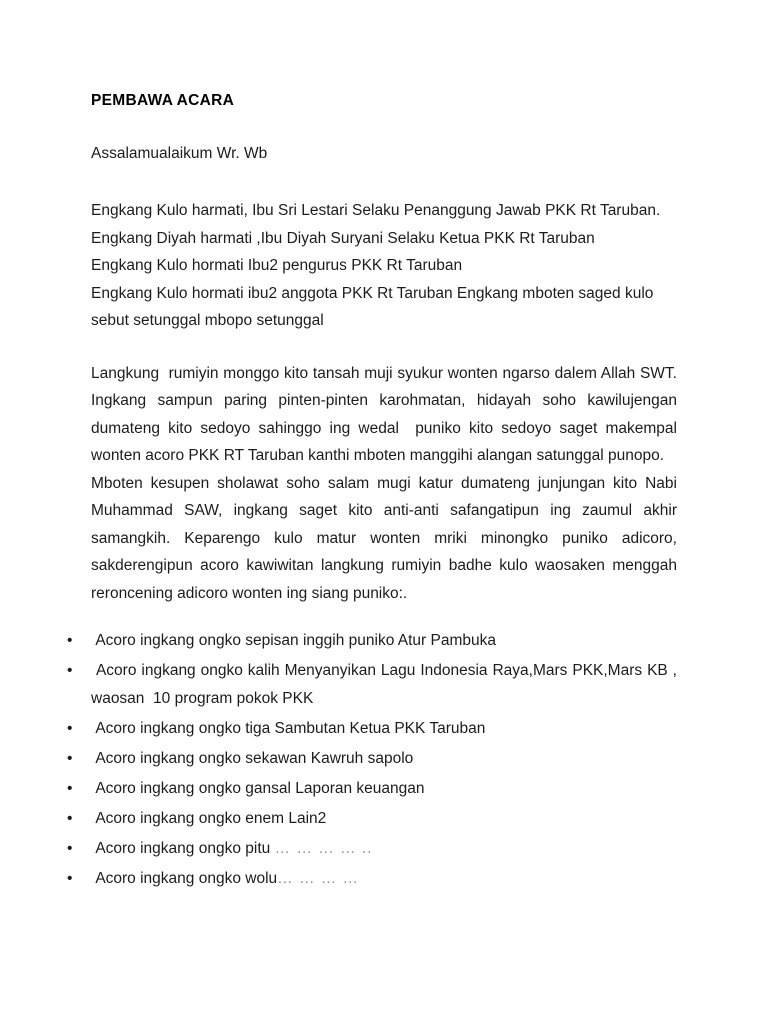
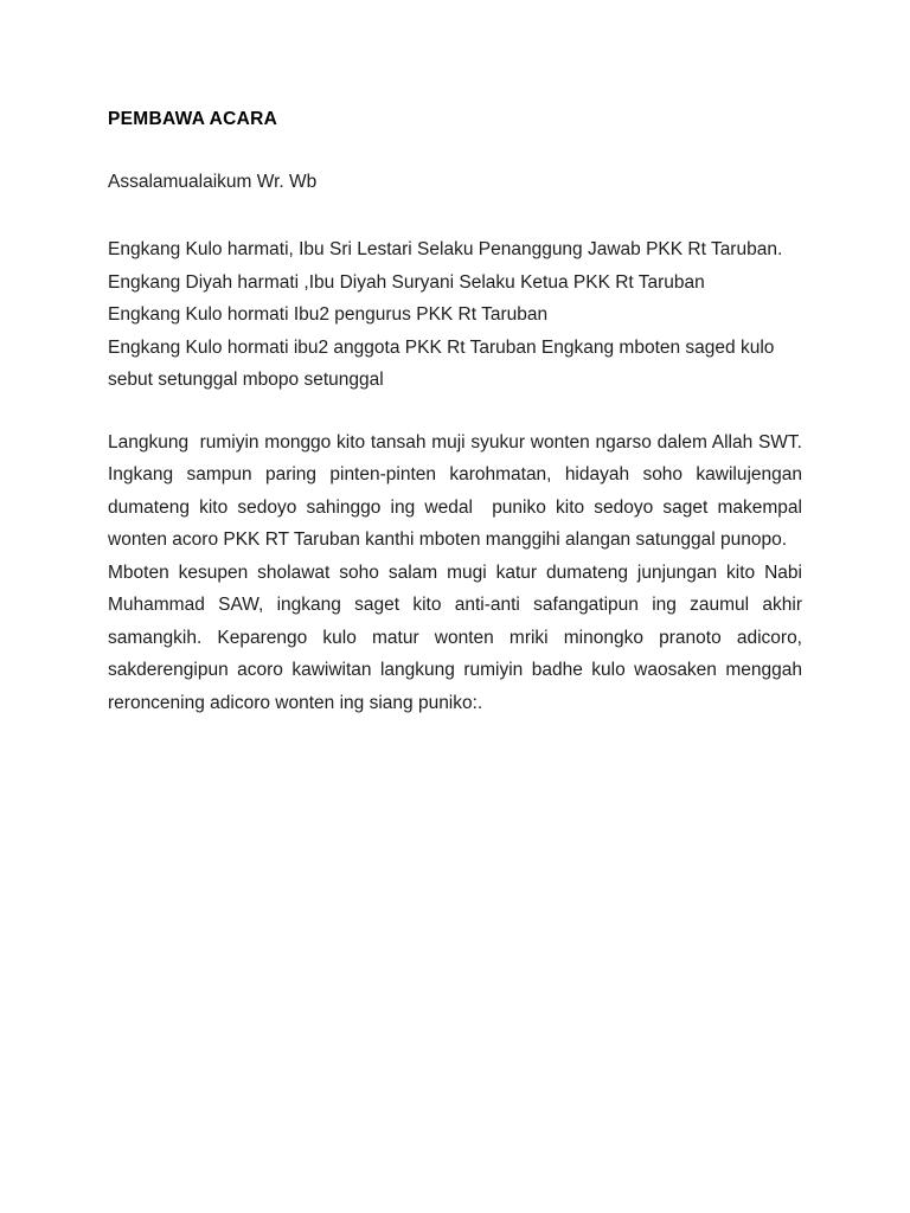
  PEMBAWA ACARA
  Assalamualaikum Wr. Wb
  Engkang Kulo harmati, Ibu Sri Lestari Selaku Penanggung Jawab PKK Rt Taruban.
  Engkang Diyah harmati ,Ibu Diyah Suryani Selaku Ketua PKK Rt Taruban
  Engkang Kulo hormati Ibu2 pengurus PKK Rt Taruban
  Engkang Kulo hormati ibu2 anggota PKK Rt Taruban Engkang mboten saged kulo sebut setunggal mbopo setunggal
  Langkung rumiyin monggo kito tansah muji syukur wonten ngarso dalem Allah SWT. Ingkang sampun paring pinten-pinten karohmatan, hidayah soho kawilujengan dumateng kito sedoyo sahinggo ing wedal puniko kito sedoyo saget makempal wonten acoro PKK RT Taruban kanthi mboten manggihi alangan satunggal punopo.
- Mboten kesupen sholawat soho salam mugi katur dumateng junjungan kito Nabi Muhammad SAW, ingkang saget kito anti-anti safangatipun ing zaumul akhir samangkih. Keparengo kulo matur wonten mriki minongko puniko adicoro, sakderengipun acoro kawiwitan langkung rumiyin badhe kulo waosaken menggah reroncening adicoro wonten ing siang puniko:.
+ Mboten kesupen sholawat soho salam mugi katur dumateng junjungan kito Nabi Muhammad SAW, ingkang saget kito anti-anti safangatipun ing zaumul akhir samangkih. Keparengo kulo matur wonten mriki minongko pranoto adicoro, sakderengipun acoro kawiwitan langkung rumiyin badhe kulo waosaken menggah reroncening adicoro wonten ing siang puniko:.
- Acoro ingkang ongko sepisan inggih puniko Atur Pambuka
- Acoro ingkang ongko kalih Menyanyikan Lagu Indonesia Raya,Mars PKK,Mars KB , waosan 10 program pokok PKK
- Acoro ingkang ongko tiga Sambutan Ketua PKK Taruban
- Acoro ingkang ongko sekawan Kawruh sapolo
- Acoro ingkang ongko gansal Laporan keuangan
- Acoro ingkang ongko enem Lain2
- Acoro ingkang ongko pitu … … … … ..
- Acoro ingkang ongko wolu… … … …
